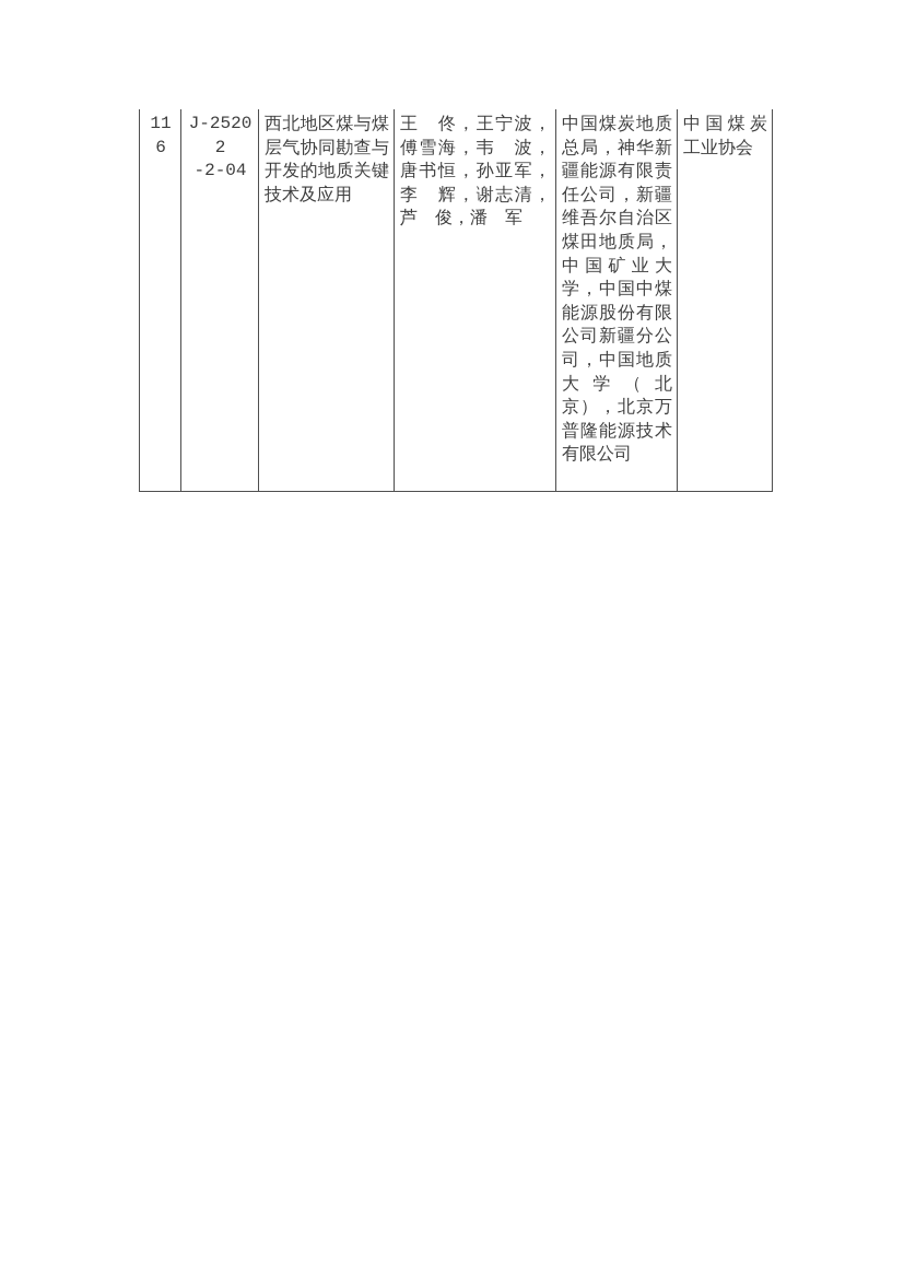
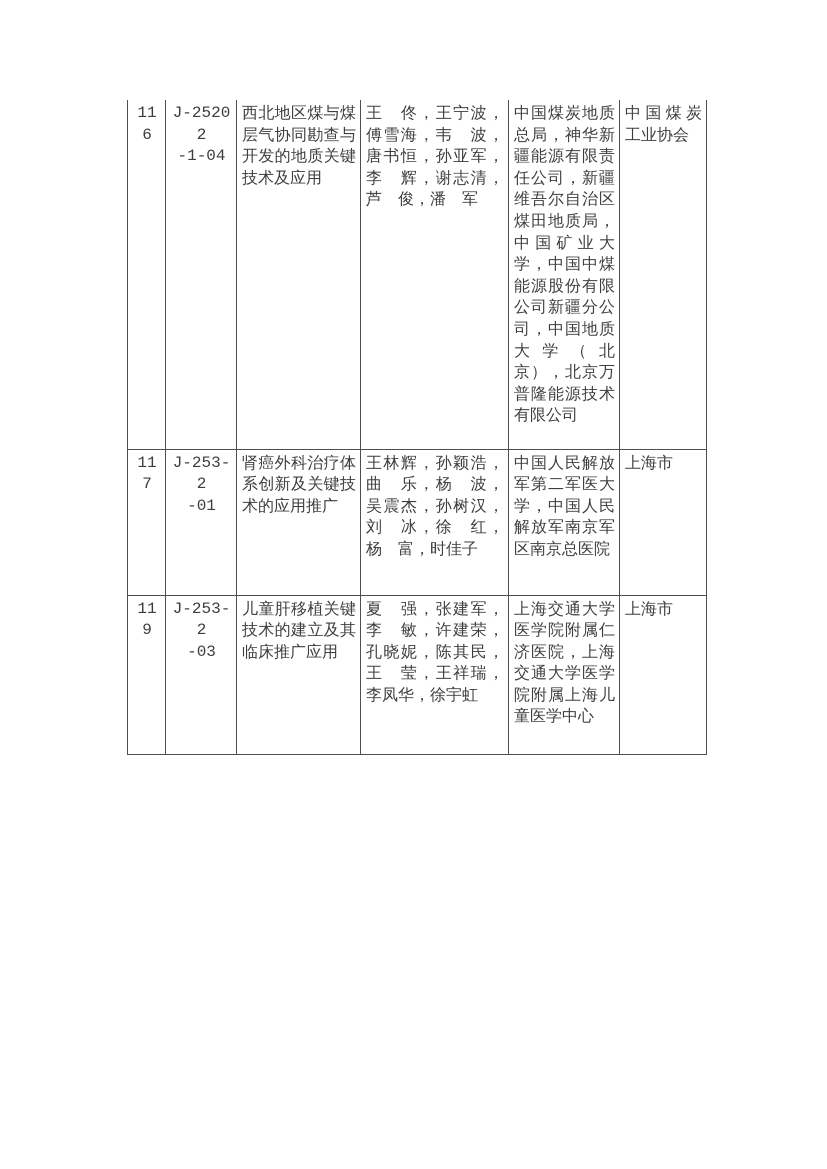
- 116	J-25202 -2-04	西北地区煤与煤层气协同勘查与开发的地质关键技术及应用	王 佟，王宁波，傅雪海，韦 波，唐书恒，孙亚军，李 辉，谢志清，芦 俊，潘 军	中国煤炭地质总局，神华新疆能源有限责任公司，新疆维吾尔自治区煤田地质局，中国矿业大学，中国中煤能源股份有限公司新疆分公司，中国地质大学（北京），北京万普隆能源技术有限公司	中国煤炭工业协会
+ 116	J-25202 -1-04	西北地区煤与煤层气协同勘查与开发的地质关键技术及应用	王 佟，王宁波，傅雪海，韦 波，唐书恒，孙亚军，李 辉，谢志清，芦 俊，潘 军	中国煤炭地质总局，神华新疆能源有限责任公司，新疆维吾尔自治区煤田地质局，中国矿业大学，中国中煤能源股份有限公司新疆分公司，中国地质大学（北京），北京万普隆能源技术有限公司	中国煤炭工业协会
+ 117	J-253-2 -01	肾癌外科治疗体系创新及关键技术的应用推广	王林辉，孙颖浩，曲 乐，杨 波，吴震杰，孙树汉，刘 冰，徐 红，杨 富，时佳子	中国人民解放军第二军医大学，中国人民解放军南京军区南京总医院	上海市
+ 119	J-253-2 -03	儿童肝移植关键技术的建立及其临床推广应用	夏 强，张建军，李 敏，许建荣，孔晓妮，陈其民，王 莹，王祥瑞，李凤华，徐宇虹	上海交通大学医学院附属仁济医院，上海交通大学医学院附属上海儿童医学中心	上海市
